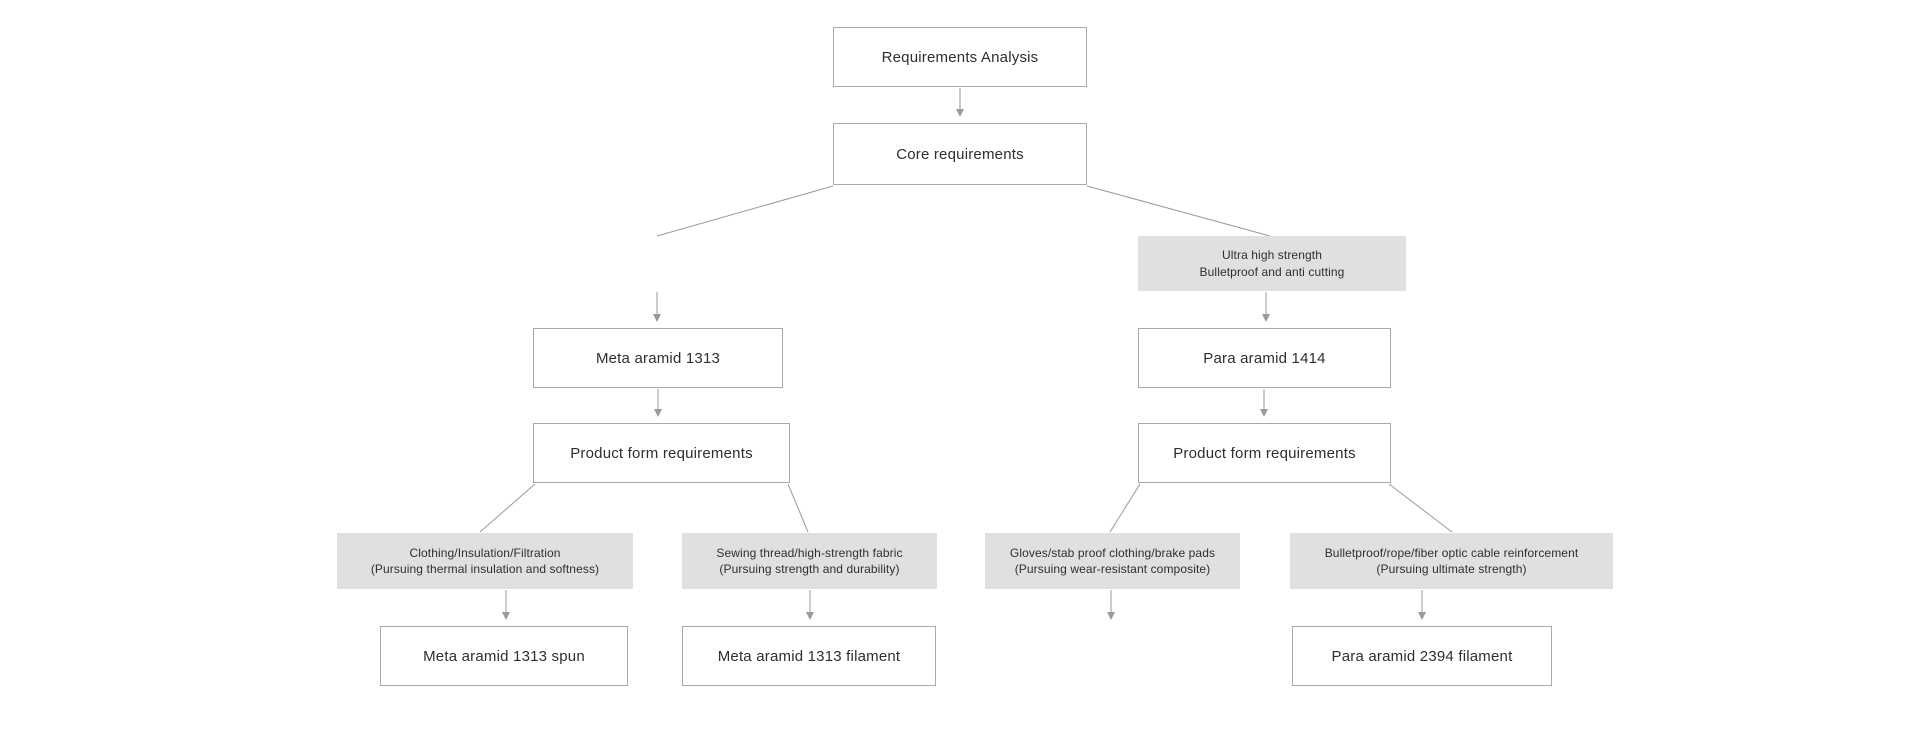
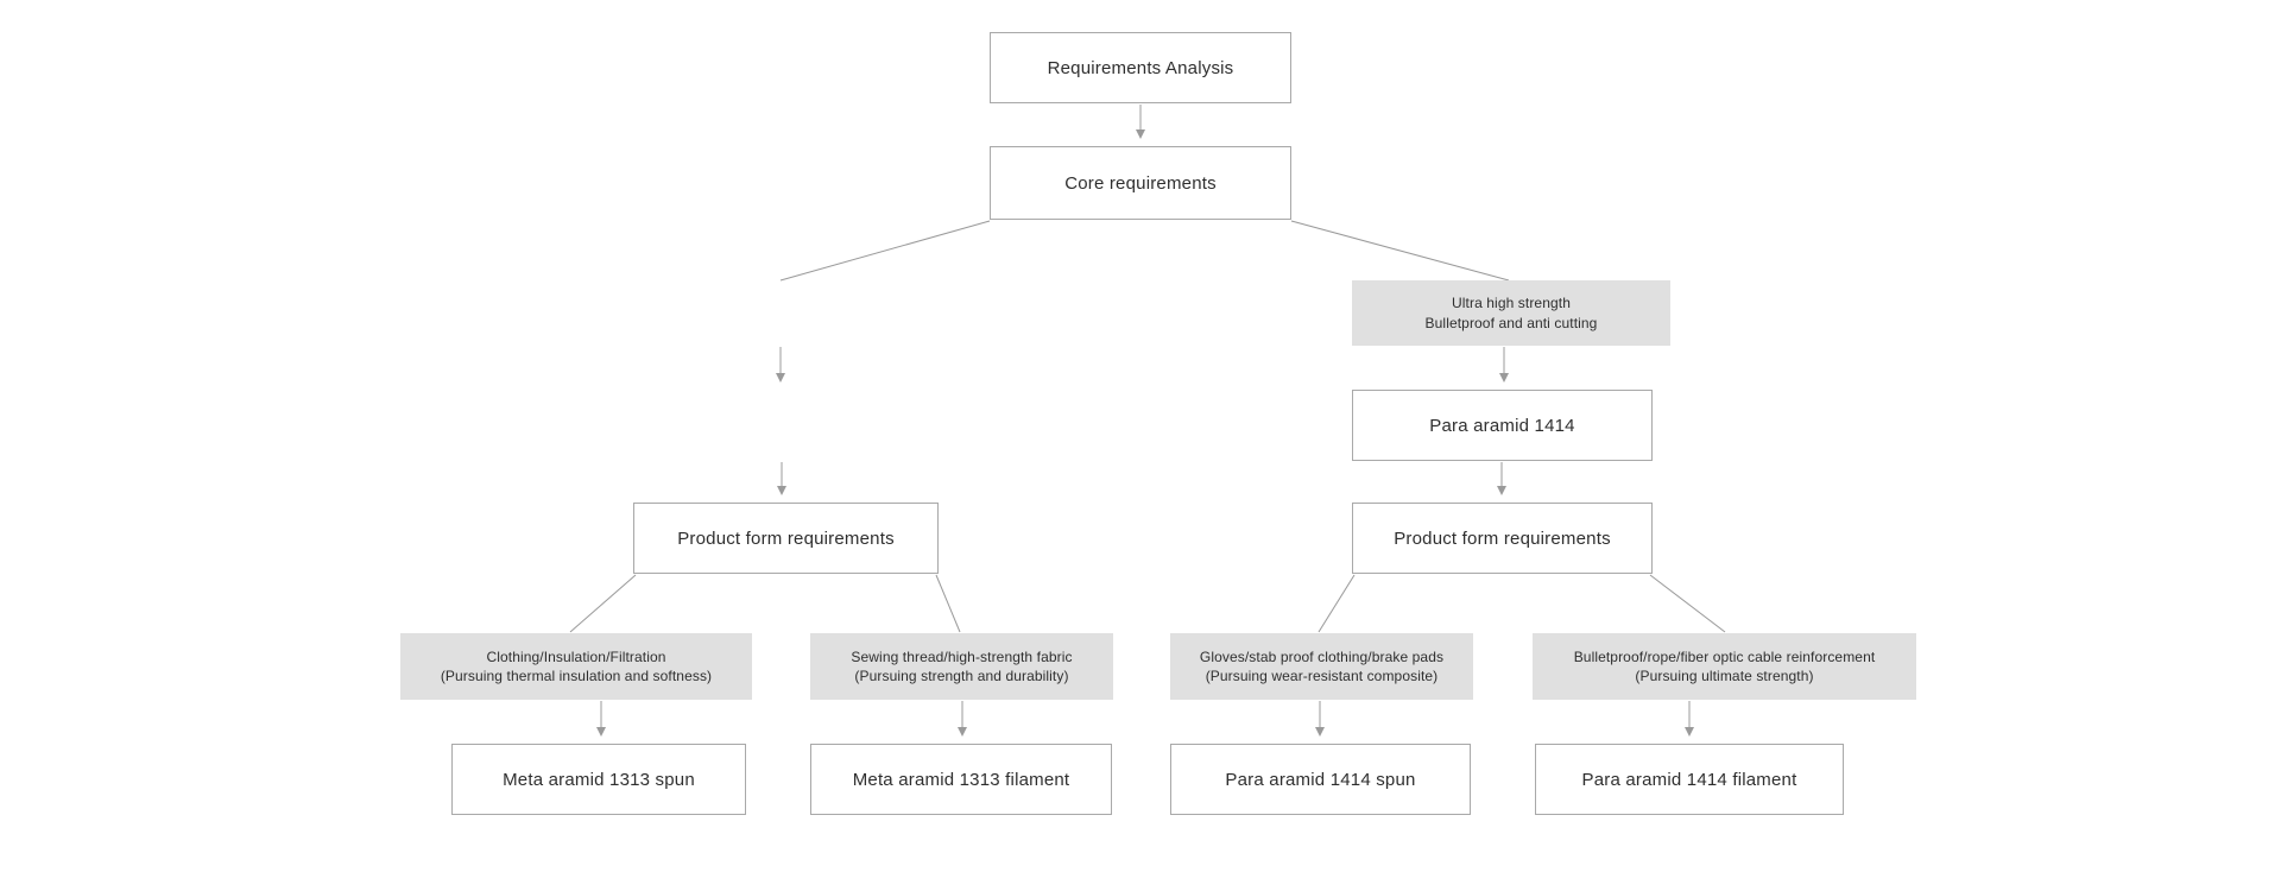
  Requirements Analysis
  Core requirements
  Ultra high strength
  Bulletproof and anti cutting
- Meta aramid 1313
  Para aramid 1414
  Product form requirements
  Product form requirements
  Clothing/Insulation/Filtration
  (Pursuing thermal insulation and softness)
  Sewing thread/high-strength fabric
  (Pursuing strength and durability)
  Gloves/stab proof clothing/brake pads
  (Pursuing wear-resistant composite)
  Bulletproof/rope/fiber optic cable reinforcement
  (Pursuing ultimate strength)
  Meta aramid 1313 spun
  Meta aramid 1313 filament
+ Para aramid 1414 spun
- Para aramid 2394 filament
+ Para aramid 1414 filament
